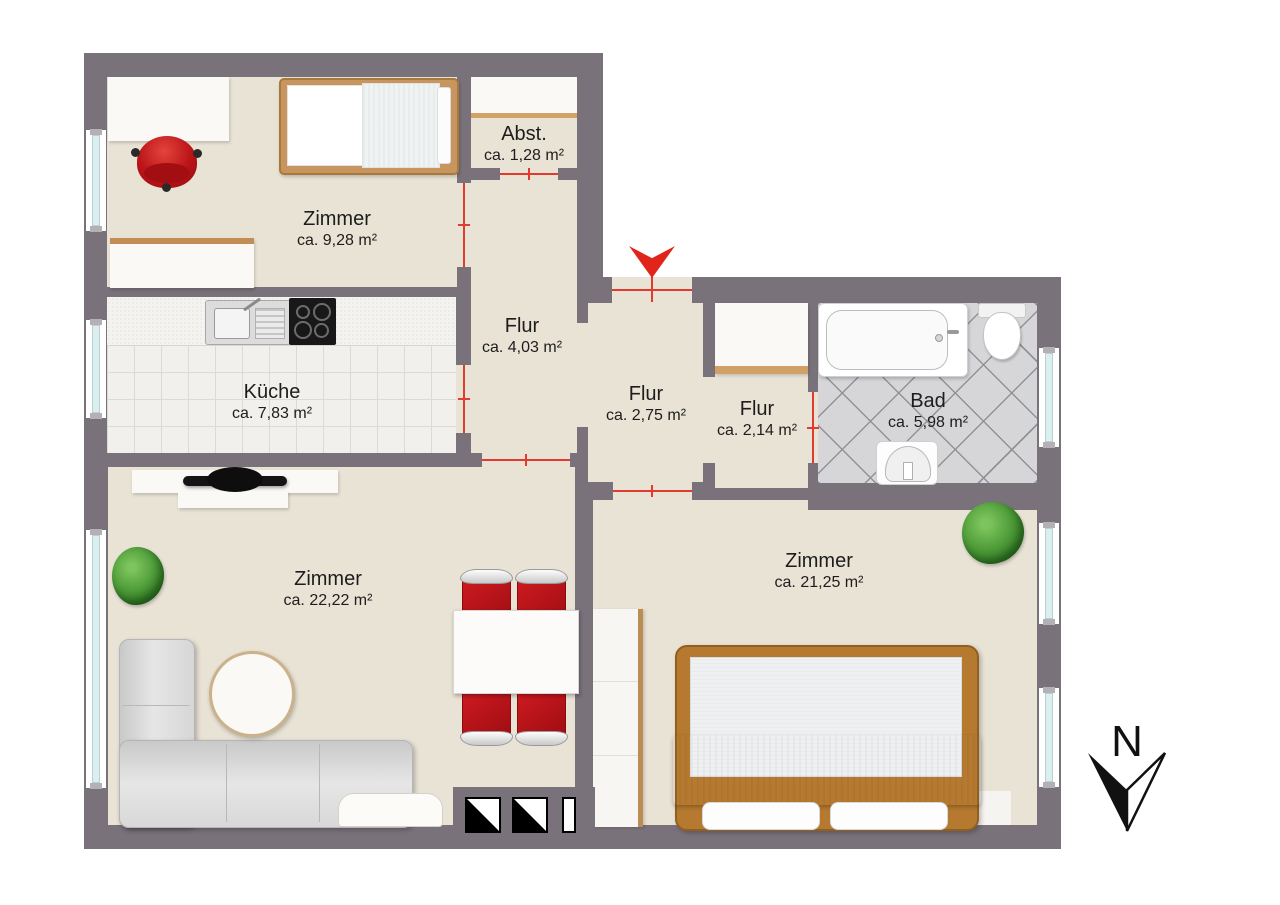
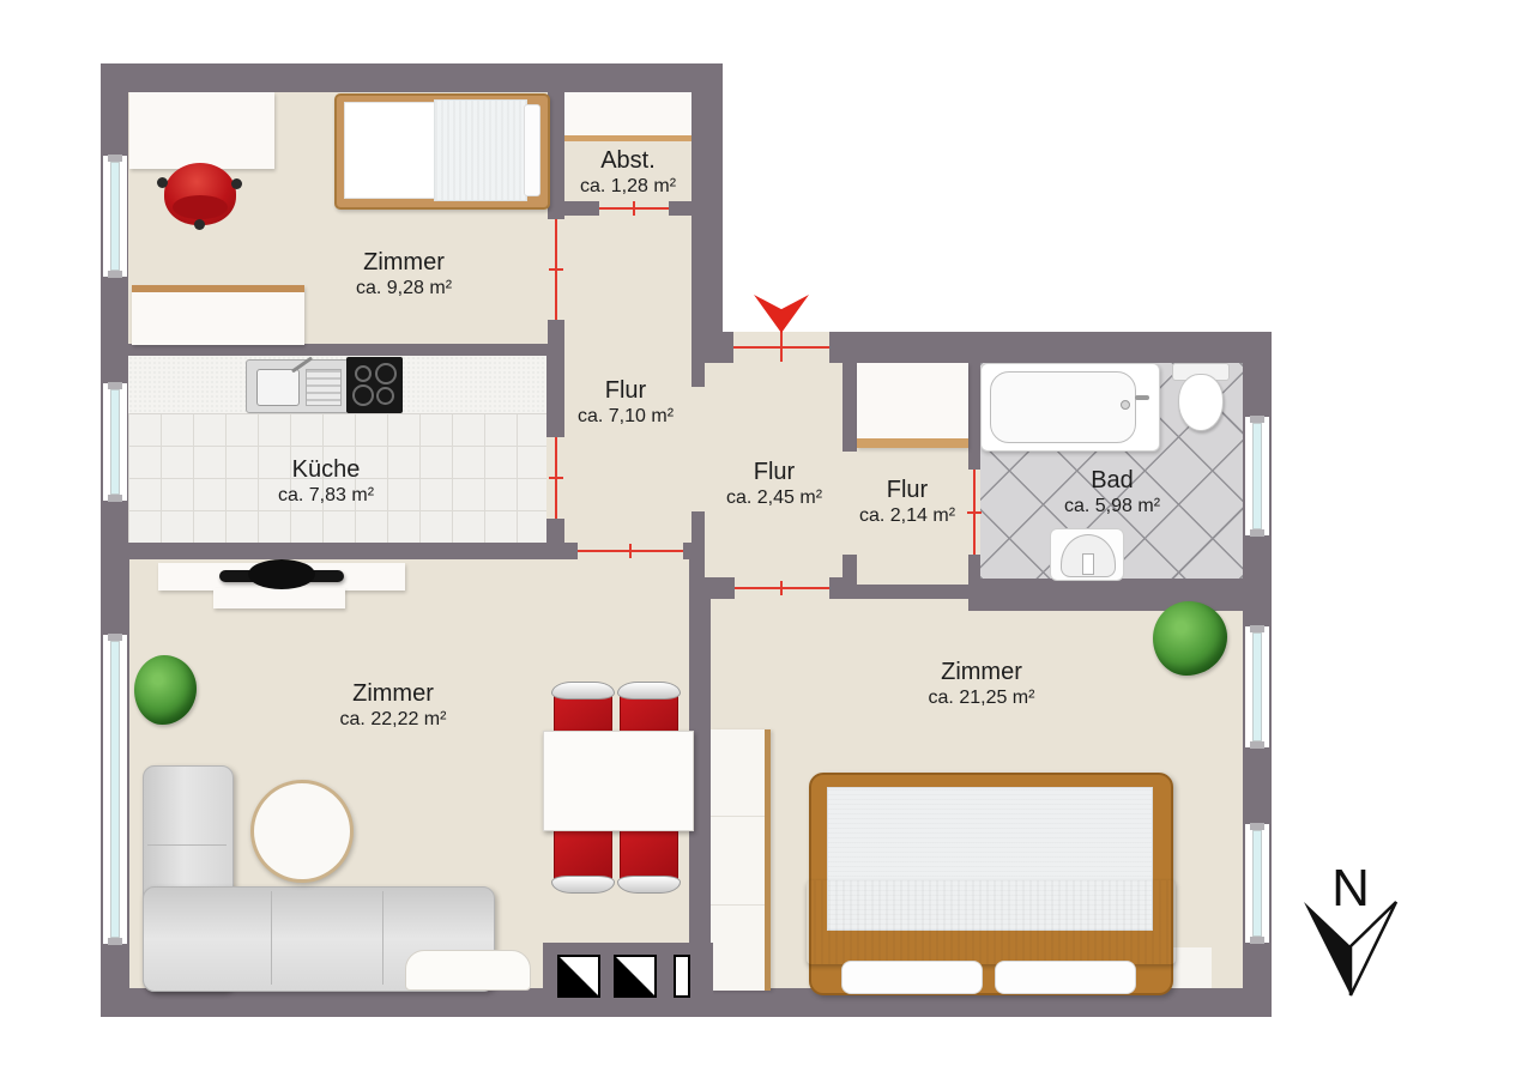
  Zimmer
  ca. 9,28 m²
  Abst.
  ca. 1,28 m²
  Flur
- ca. 4,03 m²
+ ca. 7,10 m²
  Küche
  ca. 7,83 m²
  Flur
- ca. 2,75 m²
+ ca. 2,45 m²
  Flur
  ca. 2,14 m²
  Bad
  ca. 5,98 m²
  Zimmer
  ca. 22,22 m²
  Zimmer
  ca. 21,25 m²
  N
